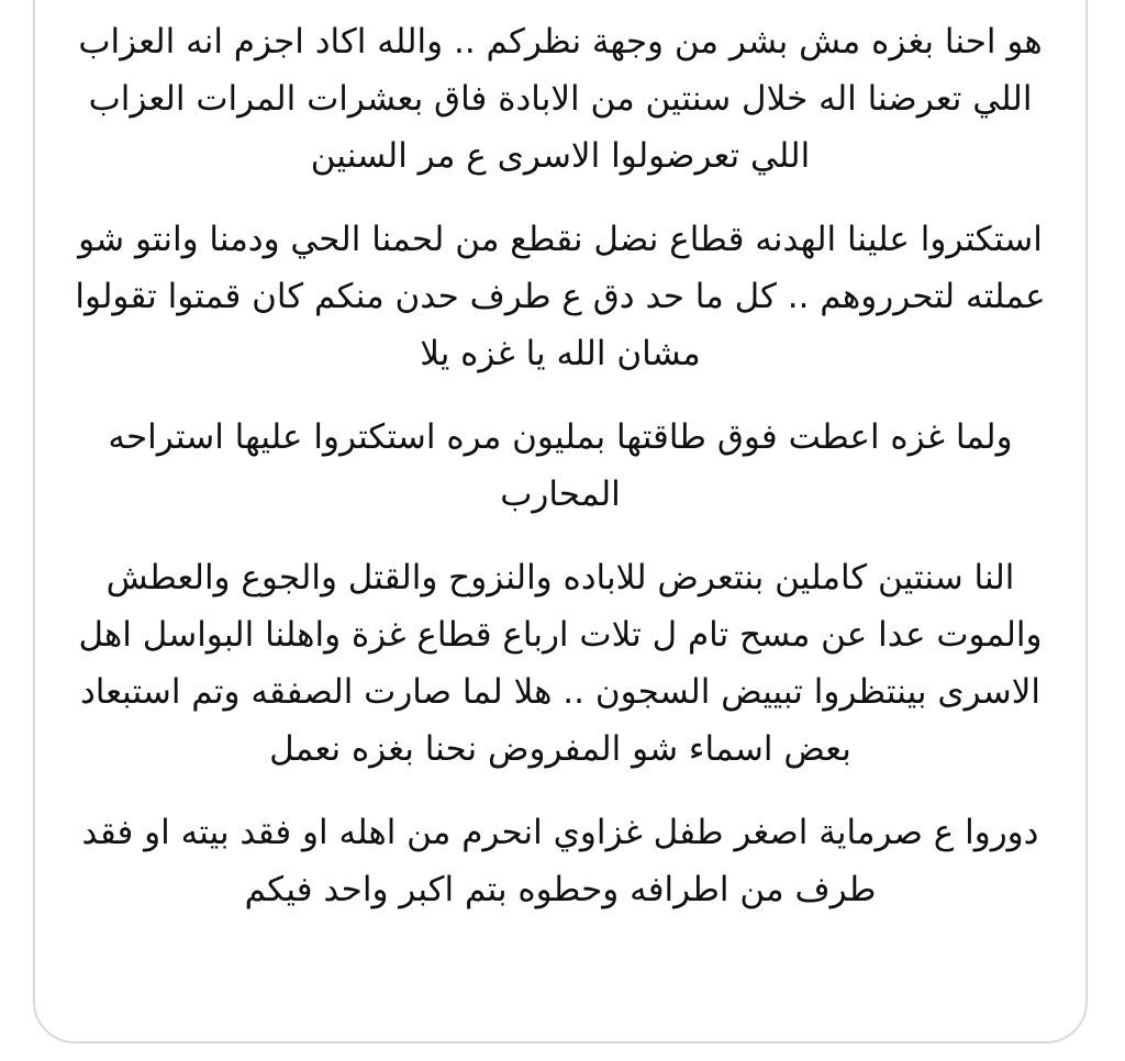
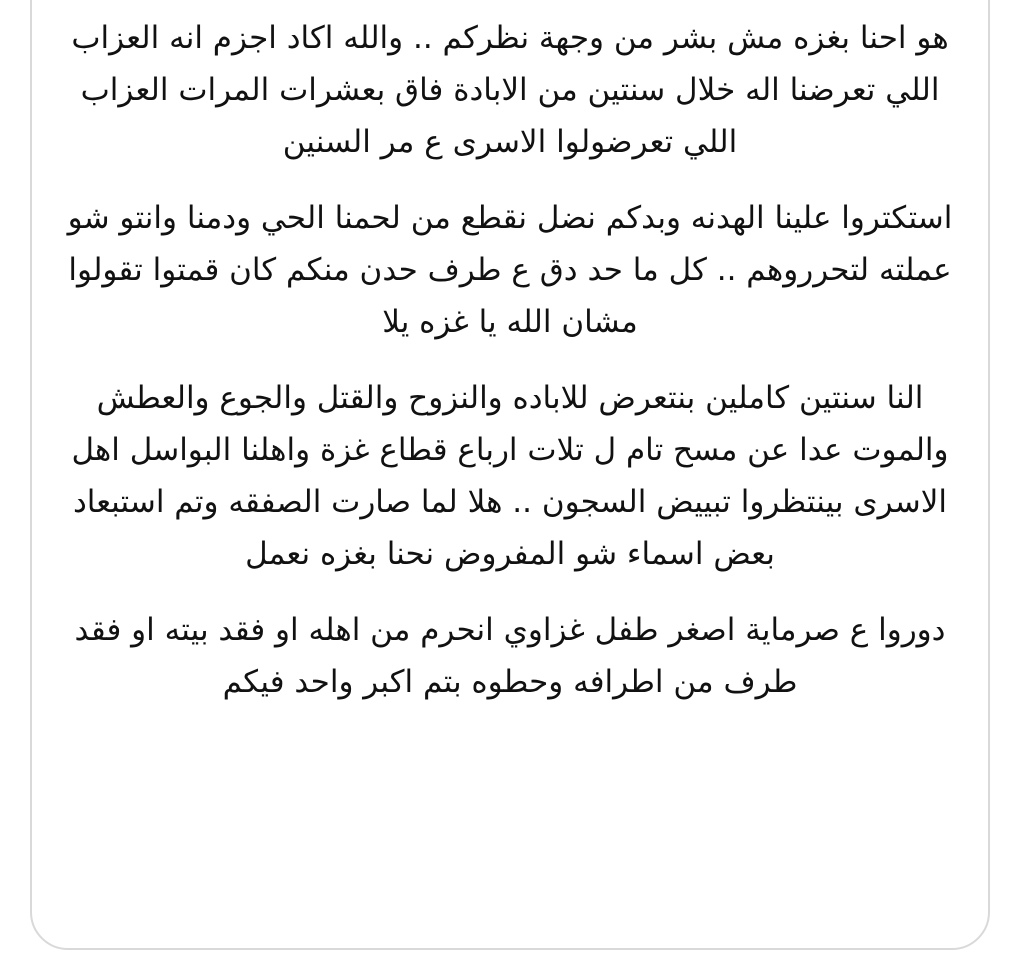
  هو احنا بغزه مش بشر من وجهة نظركم .. والله اكاد اجزم انه العزاب اللي تعرضنا اله خلال سنتين من الابادة فاق بعشرات المرات العزاب اللي تعرضولوا الاسرى ع مر السنين
- استكتروا علينا الهدنه قطاع نضل نقطع من لحمنا الحي ودمنا وانتو شو عملته لتحرروهم .. كل ما حد دق ع طرف حدن منكم كان قمتوا تقولوا مشان الله يا غزه يلا
+ استكتروا علينا الهدنه وبدكم نضل نقطع من لحمنا الحي ودمنا وانتو شو عملته لتحرروهم .. كل ما حد دق ع طرف حدن منكم كان قمتوا تقولوا مشان الله يا غزه يلا
- ولما غزه اعطت فوق طاقتها بمليون مره استكتروا عليها استراحه المحارب
  النا سنتين كاملين بنتعرض للاباده والنزوح والقتل والجوع والعطش والموت عدا عن مسح تام ل تلات ارباع قطاع غزة واهلنا البواسل اهل الاسرى بينتظروا تبييض السجون .. هلا لما صارت الصفقه وتم استبعاد بعض اسماء شو المفروض نحنا بغزه نعمل
  دوروا ع صرماية اصغر طفل غزاوي انحرم من اهله او فقد بيته او فقد طرف من اطرافه وحطوه بتم اكبر واحد فيكم
